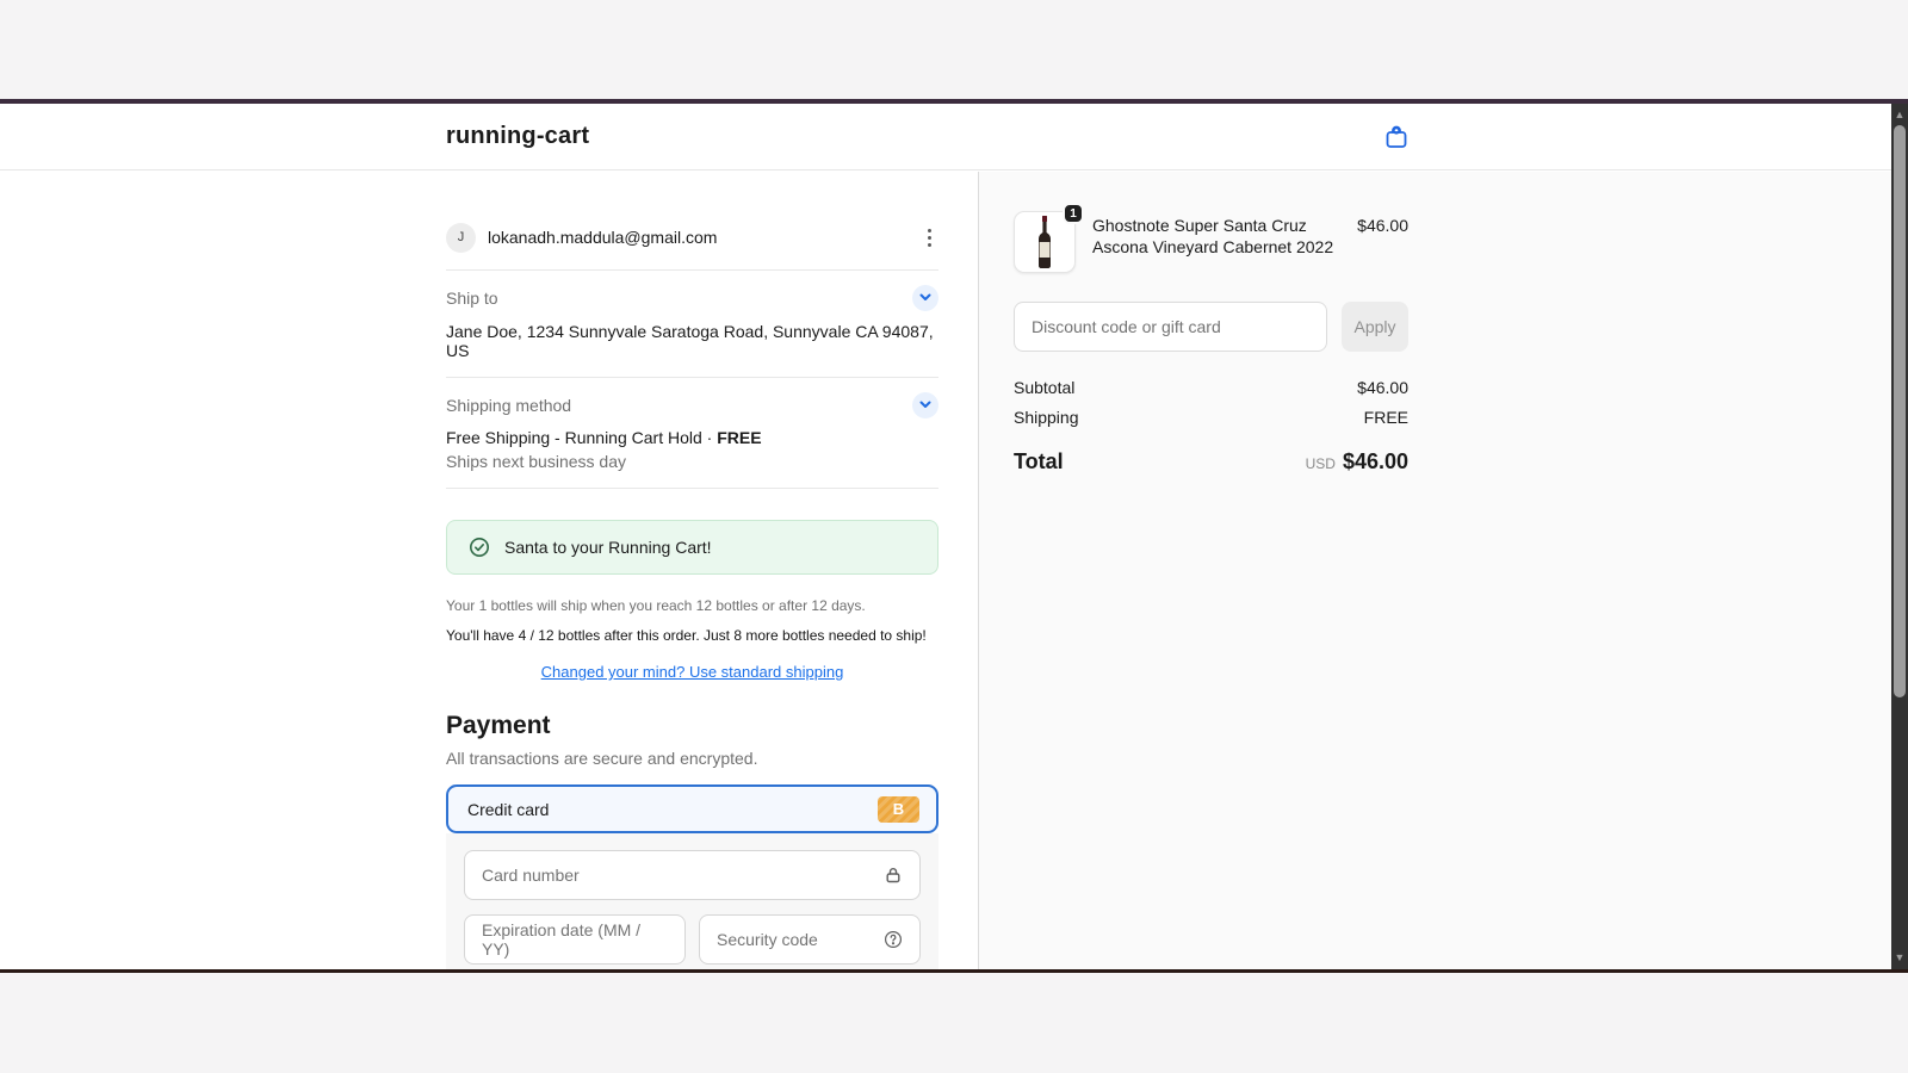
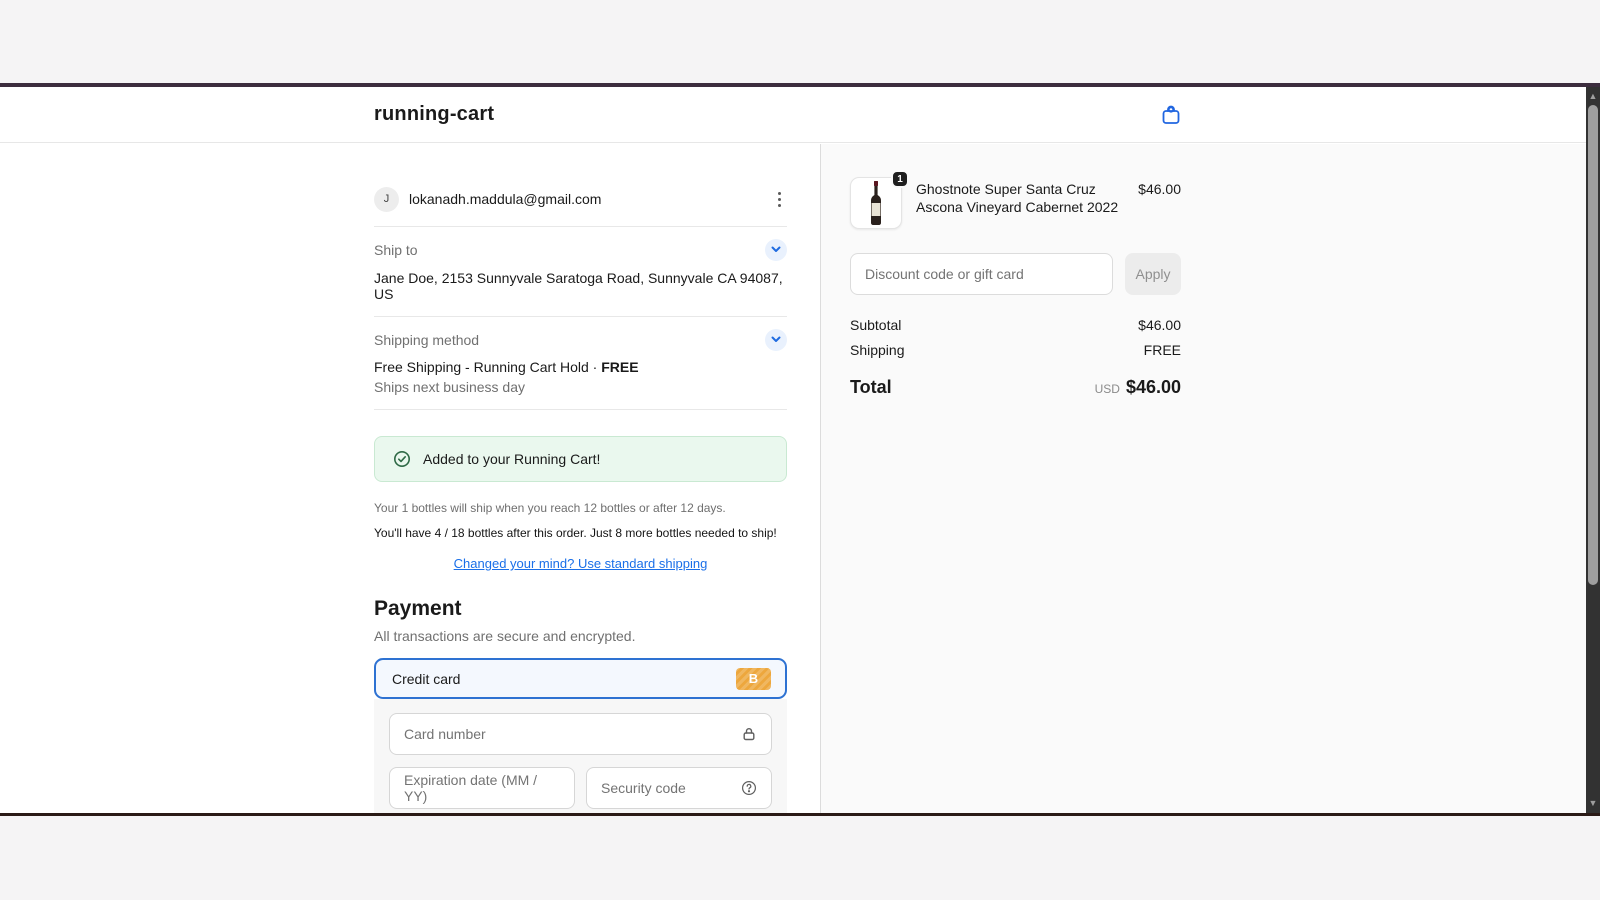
  running-cart
  J
  lokanadh.maddula@gmail.com
  Ship to
- Jane Doe, 1234 Sunnyvale Saratoga Road, Sunnyvale CA 94087, US
+ Jane Doe, 2153 Sunnyvale Saratoga Road, Sunnyvale CA 94087, US
  Shipping method
  Free Shipping - Running Cart Hold · FREE
  Ships next business day
- Santa to your Running Cart!
+ Added to your Running Cart!
  Your 1 bottles will ship when you reach 12 bottles or after 12 days.
- You'll have 4 / 12 bottles after this order. Just 8 more bottles needed to ship!
+ You'll have 4 / 18 bottles after this order. Just 8 more bottles needed to ship!
  Changed your mind? Use standard shipping
  Payment
  All transactions are secure and encrypted.
  Credit card
  B
  Card number
  Expiration date (MM / YY)
  Security code
  1
  Ghostnote Super Santa Cruz Ascona Vineyard Cabernet 2022
  $46.00
  Discount code or gift card
  Apply
  Subtotal
  $46.00
  Shipping
  FREE
  Total
  USD
  $46.00
  ▲
  ▼
